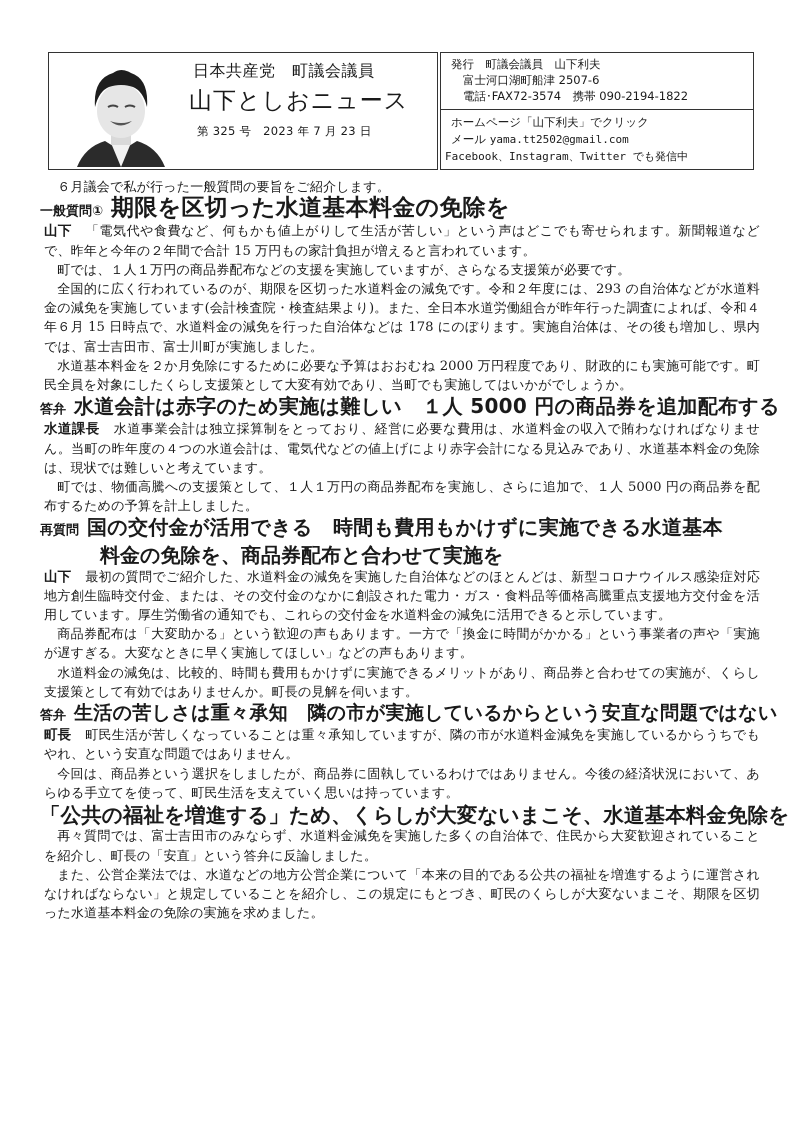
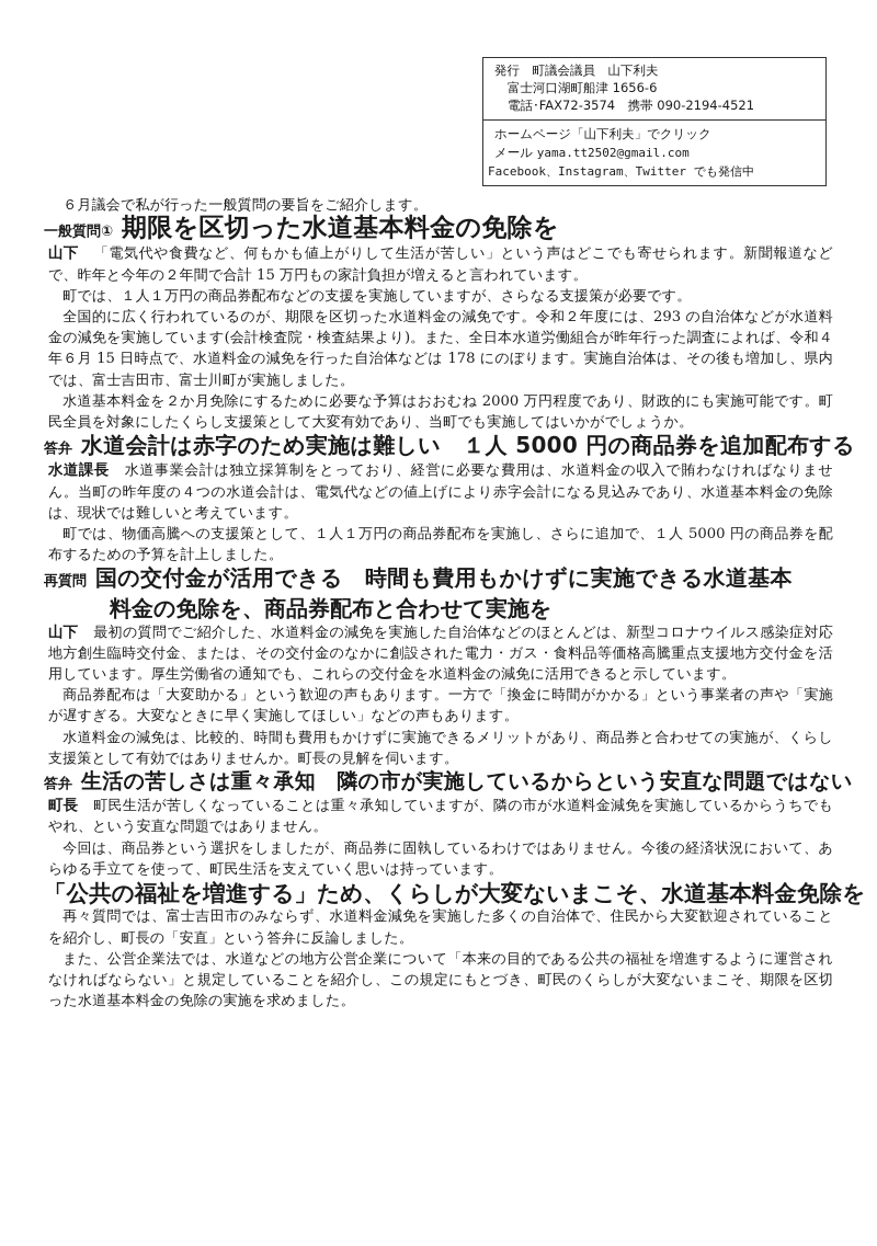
- 日本共産党 町議会議員
- 山下としおニュース
- 第 325 号 2023 年 7 月 23 日
  発行 町議会議員 山下利夫
- 富士河口湖町船津 2507-6
+ 富士河口湖町船津 1656-6
- 電話･FAX72-3574 携帯 090-2194-1822
+ 電話･FAX72-3574 携帯 090-2194-4521
  ホームページ「山下利夫」でクリック
  メール yama.tt2502@gmail.com
  Facebook、Instagram、Twitter でも発信中
  ６月議会で私が行った一般質問の要旨をご紹介します。
  一般質問① 期限を区切った水道基本料金の免除を
  山下 「電気代や食費など、何もかも値上がりして生活が苦しい」という声はどこでも寄せられます。新聞報道などで、昨年と今年の２年間で合計 15 万円もの家計負担が増えると言われています。
  町では、１人１万円の商品券配布などの支援を実施していますが、さらなる支援策が必要です。
  全国的に広く行われているのが、期限を区切った水道料金の減免です。令和２年度には、293 の自治体などが水道料金の減免を実施しています(会計検査院・検査結果より)。また、全日本水道労働組合が昨年行った調査によれば、令和４年６月 15 日時点で、水道料金の減免を行った自治体などは 178 にのぼります。実施自治体は、その後も増加し、県内では、富士吉田市、富士川町が実施しました。
  水道基本料金を２か月免除にするために必要な予算はおおむね 2000 万円程度であり、財政的にも実施可能です。町民全員を対象にしたくらし支援策として大変有効であり、当町でも実施してはいかがでしょうか。
  答弁 水道会計は赤字のため実施は難しい １人 5000 円の商品券を追加配布する
  水道課長 水道事業会計は独立採算制をとっており、経営に必要な費用は、水道料金の収入で賄わなければなりません。当町の昨年度の４つの水道会計は、電気代などの値上げにより赤字会計になる見込みであり、水道基本料金の免除は、現状では難しいと考えています。
  町では、物価高騰への支援策として、１人１万円の商品券配布を実施し、さらに追加で、１人 5000 円の商品券を配布するための予算を計上しました。
  再質問 国の交付金が活用できる 時間も費用もかけずに実施できる水道基本
  料金の免除を、商品券配布と合わせて実施を
  山下 最初の質問でご紹介した、水道料金の減免を実施した自治体などのほとんどは、新型コロナウイルス感染症対応地方創生臨時交付金、または、その交付金のなかに創設された電力・ガス・食料品等価格高騰重点支援地方交付金を活用しています。厚生労働省の通知でも、これらの交付金を水道料金の減免に活用できると示しています。
  商品券配布は「大変助かる」という歓迎の声もあります。一方で「換金に時間がかかる」という事業者の声や「実施が遅すぎる。大変なときに早く実施してほしい」などの声もあります。
  水道料金の減免は、比較的、時間も費用もかけずに実施できるメリットがあり、商品券と合わせての実施が、くらし支援策として有効ではありませんか。町長の見解を伺います。
  答弁 生活の苦しさは重々承知 隣の市が実施しているからという安直な問題ではない
  町長 町民生活が苦しくなっていることは重々承知していますが、隣の市が水道料金減免を実施しているからうちでもやれ、という安直な問題ではありません。
  今回は、商品券という選択をしましたが、商品券に固執しているわけではありません。今後の経済状況において、あらゆる手立てを使って、町民生活を支えていく思いは持っています。
  「公共の福祉を増進する」ため、くらしが大変ないまこそ、水道基本料金免除を
  再々質問では、富士吉田市のみならず、水道料金減免を実施した多くの自治体で、住民から大変歓迎されていることを紹介し、町長の「安直」という答弁に反論しました。
  また、公営企業法では、水道などの地方公営企業について「本来の目的である公共の福祉を増進するように運営されなければならない」と規定していることを紹介し、この規定にもとづき、町民のくらしが大変ないまこそ、期限を区切った水道基本料金の免除の実施を求めました。
